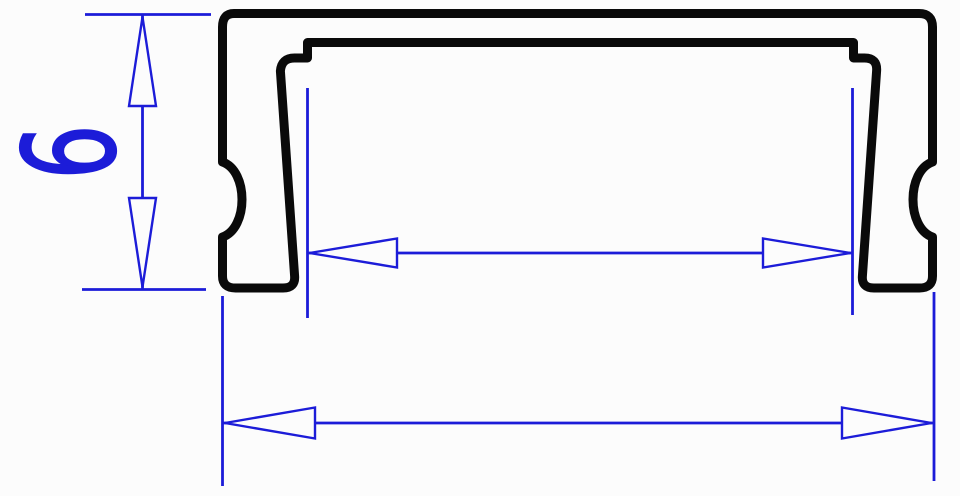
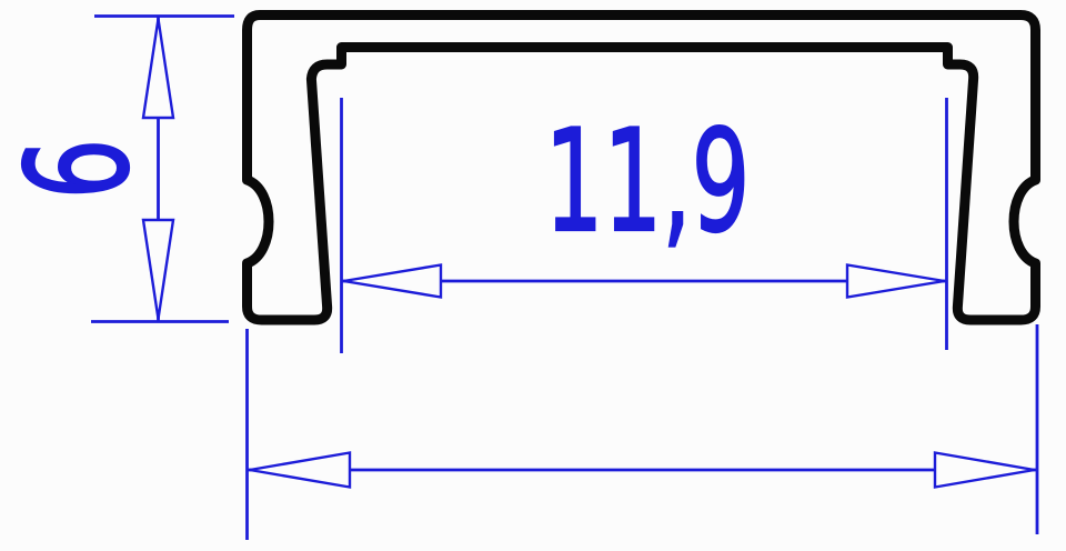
+ 11,9
